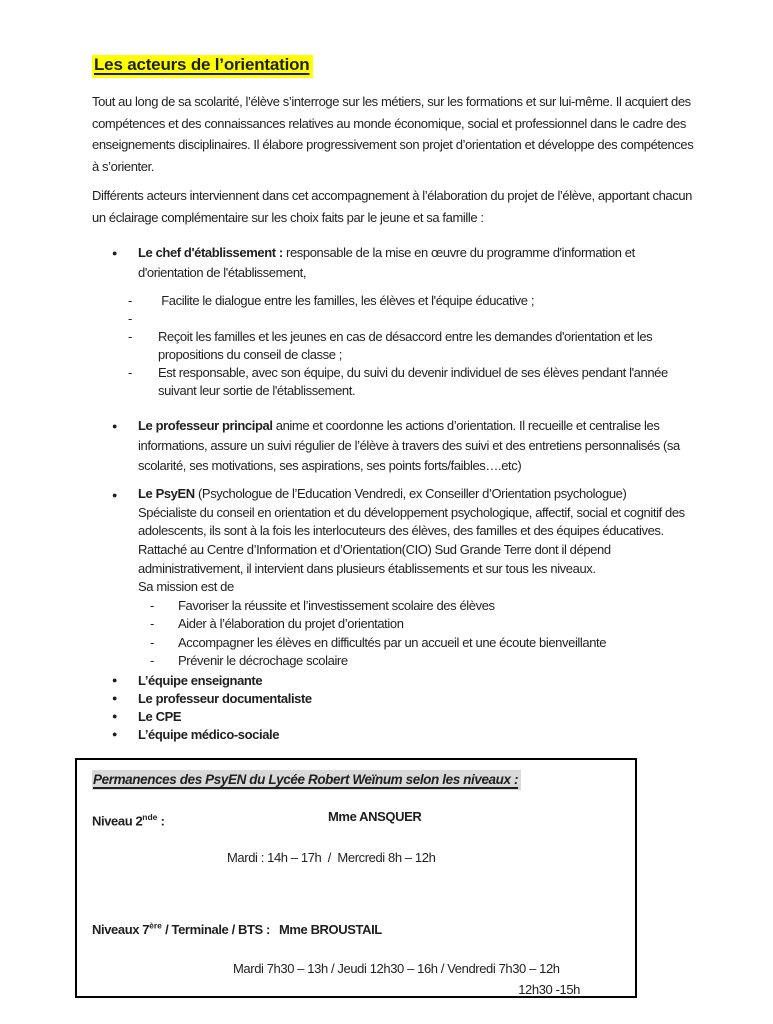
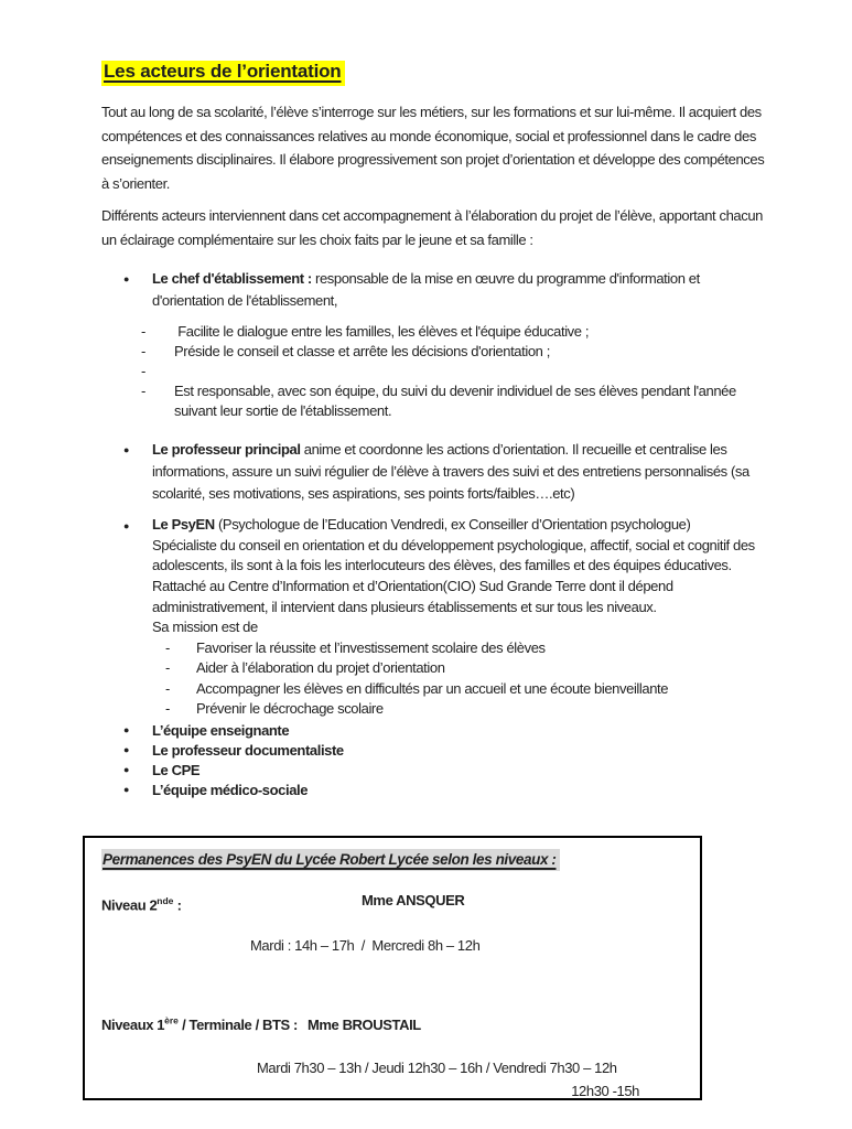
  Les acteurs de l’orientation
  Tout au long de sa scolarité, l’élève s’interroge sur les métiers, sur les formations et sur lui-même. Il acquiert des compétences et des connaissances relatives au monde économique, social et professionnel dans le cadre des enseignements disciplinaires. Il élabore progressivement son projet d’orientation et développe des compétences à s’orienter.
  Différents acteurs interviennent dans cet accompagnement à l’élaboration du projet de l’élève, apportant chacun un éclairage complémentaire sur les choix faits par le jeune et sa famille :
  ●
  Le chef d'établissement : responsable de la mise en œuvre du programme d'information et d'orientation de l'établissement,
  -
  Facilite le dialogue entre les familles, les élèves et l'équipe éducative ;
  -
+ Préside le conseil et classe et arrête les décisions d'orientation ;
  -
- Reçoit les familles et les jeunes en cas de désaccord entre les demandes d'orientation et les propositions du conseil de classe ;
  -
  Est responsable, avec son équipe, du suivi du devenir individuel de ses élèves pendant l'année suivant leur sortie de l'établissement.
  ●
  Le professeur principal anime et coordonne les actions d’orientation. Il recueille et centralise les informations, assure un suivi régulier de l’élève à travers des suivi et des entretiens personnalisés (sa scolarité, ses motivations, ses aspirations, ses points forts/faibles….etc)
  ●
  Le PsyEN (Psychologue de l’Education Vendredi, ex Conseiller d’Orientation psychologue)
  Spécialiste du conseil en orientation et du développement psychologique, affectif, social et cognitif des adolescents, ils sont à la fois les interlocuteurs des élèves, des familles et des équipes éducatives.
  Rattaché au Centre d’Information et d’Orientation(CIO) Sud Grande Terre dont il dépend administrativement, il intervient dans plusieurs établissements et sur tous les niveaux.
  Sa mission est de
  -
  Favoriser la réussite et l’investissement scolaire des élèves
  -
  Aider à l’élaboration du projet d’orientation
  -
  Accompagner les élèves en difficultés par un accueil et une écoute bienveillante
  -
  Prévenir le décrochage scolaire
  ●
  L’équipe enseignante
  ●
  Le professeur documentaliste
  ●
  Le CPE
  ●
  L’équipe médico-sociale
- Permanences des PsyEN du Lycée Robert Weïnum selon les niveaux :
+ Permanences des PsyEN du Lycée Robert Lycée selon les niveaux :
  Niveau 2nde :
  Mme ANSQUER
  Mardi : 14h – 17h / Mercredi 8h – 12h
- Niveaux 7ère / Terminale / BTS : Mme BROUSTAIL
+ Niveaux 1ère / Terminale / BTS : Mme BROUSTAIL
  Mardi 7h30 – 13h / Jeudi 12h30 – 16h / Vendredi 7h30 – 12h
  12h30 -15h
